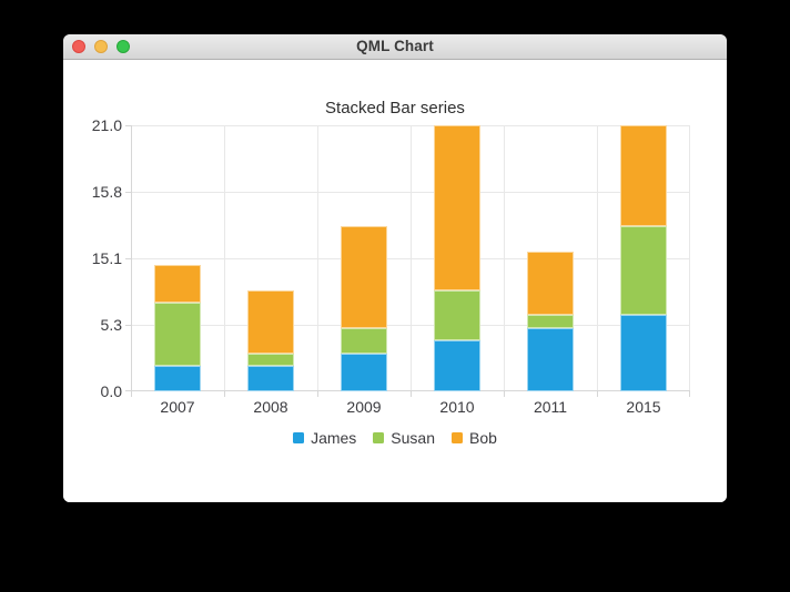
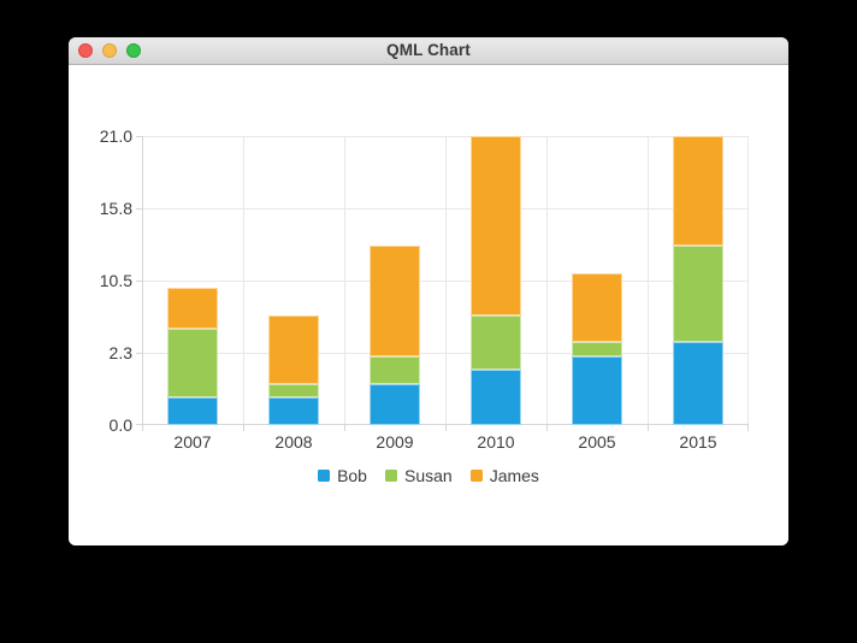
  QML Chart
- Stacked Bar series
  0.0
- 5.3
+ 2.3
- 15.1
+ 10.5
  15.8
  21.0
  2007
  2008
  2009
  2010
- 2011
+ 2005
  2015
- James
+ Bob
  Susan
- Bob
+ James
